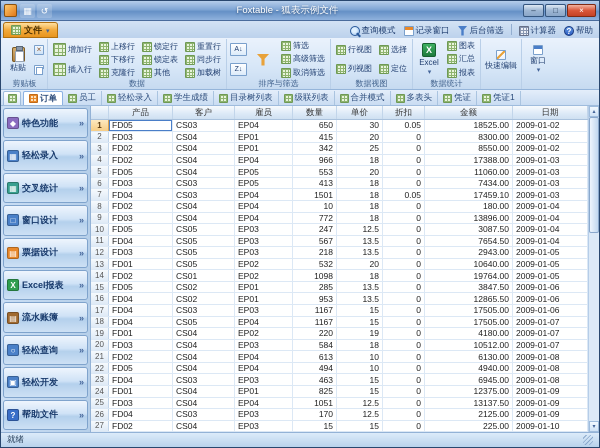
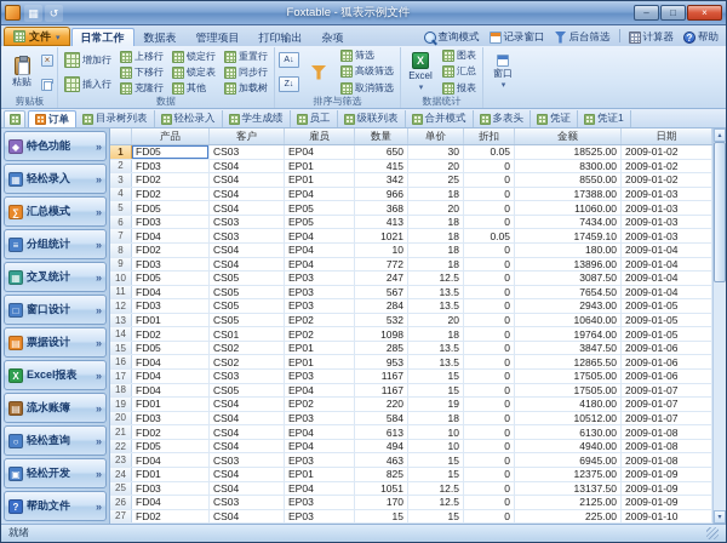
  ▦
  ↺
  Foxtable - 狐表示例文件
  –
  □
  ×
  文件
+ 日常工作
+ 数据表
+ 管理项目
+ 打印输出
+ 杂项
  查询模式
  记录窗口
  后台筛选
  计算器
  帮助
  粘贴
  剪贴板
  增加行
  插入行
  上移行
  下移行
  克隆行
  锁定行
  锁定表
  其他
  重置行
  同步行
  加载树
  数据
  筛选
  高级筛选
  取消筛选
  排序与筛选
- 行视图
- 列视图
- 选择
- 定位
- 数据视图
  X
  Excel
  图表
  汇总
  报表
  数据统计
- 快速编辑
  窗口
  订单
- 员工
+ 目录树列表
  轻松录入
  学生成绩
- 目录树列表
+ 员工
  级联列表
  合并模式
  多表头
  凭证
  凭证1
  ◆
  特色功能
  ▦
  轻松录入
+ ∑
+ 汇总模式
+ ≡
+ 分组统计
  ▦
  交叉统计
  □
  窗口设计
  ▤
  票据设计
  X
  Excel报表
  ▤
  流水账簿
  ○
  轻松查询
  ▣
  轻松开发
  ?
  帮助文件
  产品
  客户
  雇员
  数量
  单价
  折扣
  金额
  日期
  1
  FD05
  CS03
  EP04
  650
  30
  0.05
  18525.00
  2009-01-02
  2
  FD03
  CS04
  EP01
  415
  20
  0
  8300.00
  2009-01-02
  3
  FD02
  CS04
  EP01
  342
  25
  0
  8550.00
  2009-01-02
  4
  FD02
  CS04
  EP04
  966
  18
  0
  17388.00
  2009-01-03
  5
  FD05
  CS04
  EP05
- 553
+ 368
  20
  0
  11060.00
  2009-01-03
  6
  FD03
  CS03
  EP05
  413
  18
  0
  7434.00
  2009-01-03
  7
  FD04
  CS03
  EP04
- 1501
+ 1021
  18
  0.05
  17459.10
  2009-01-03
  8
  FD02
  CS04
  EP04
  10
  18
  0
  180.00
  2009-01-04
  9
  FD03
  CS04
  EP04
  772
  18
  0
  13896.00
  2009-01-04
  10
  FD05
  CS05
  EP03
  247
  12.5
  0
  3087.50
  2009-01-04
  11
  FD04
  CS05
  EP03
  567
  13.5
  0
  7654.50
  2009-01-04
  12
  FD03
  CS05
  EP03
- 218
+ 284
  13.5
  0
  2943.00
  2009-01-05
  13
  FD01
  CS05
  EP02
  532
  20
  0
  10640.00
  2009-01-05
  14
  FD02
  CS01
  EP02
  1098
  18
  0
  19764.00
  2009-01-05
  15
  FD05
  CS02
  EP01
  285
  13.5
  0
  3847.50
  2009-01-06
  16
  FD04
  CS02
  EP01
  953
  13.5
  0
  12865.50
  2009-01-06
  17
  FD04
  CS03
  EP03
  1167
  15
  0
  17505.00
  2009-01-06
  18
  FD04
  CS05
  EP04
  1167
  15
  0
  17505.00
  2009-01-07
  19
  FD01
  CS04
  EP02
  220
  19
  0
  4180.00
  2009-01-07
  20
  FD03
  CS04
  EP03
  584
  18
  0
  10512.00
  2009-01-07
  21
  FD02
  CS04
  EP04
  613
  10
  0
  6130.00
  2009-01-08
  22
  FD05
  CS04
  EP04
  494
  10
  0
  4940.00
  2009-01-08
  23
  FD04
  CS03
  EP03
  463
  15
  0
  6945.00
  2009-01-08
  24
  FD01
  CS04
  EP01
  825
  15
  0
  12375.00
  2009-01-09
  25
  FD03
  CS04
  EP04
  1051
  12.5
  0
  13137.50
  2009-01-09
  26
  FD04
  CS03
  EP03
  170
  12.5
  0
  2125.00
  2009-01-09
  27
  FD02
  CS04
  EP03
  15
  15
  0
  225.00
  2009-01-10
  就绪
